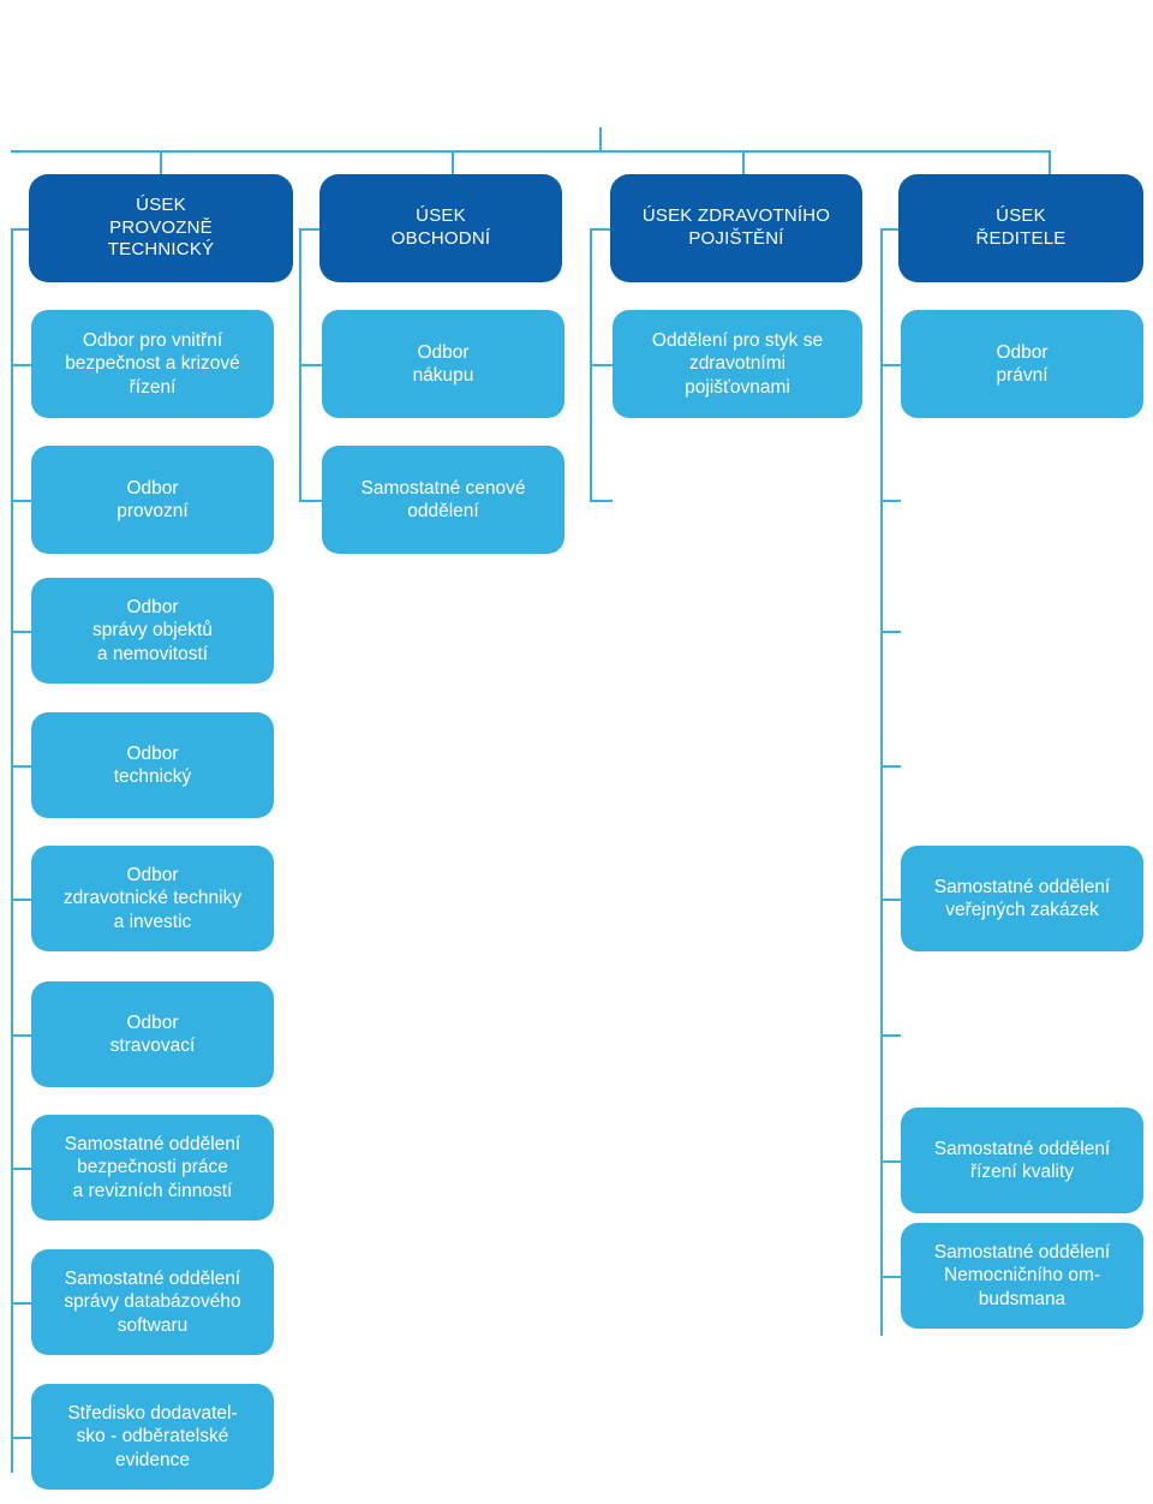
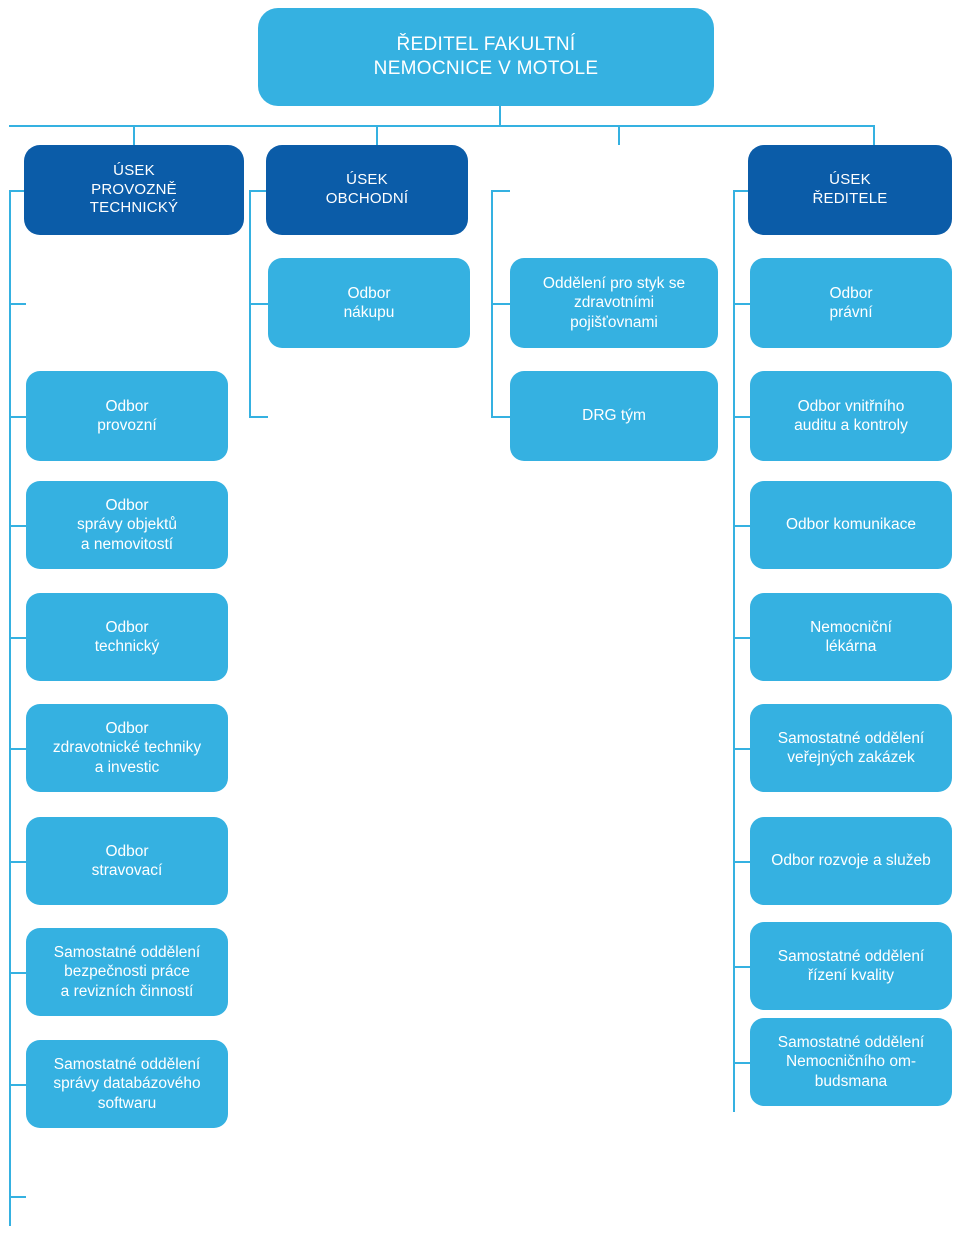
+ ŘEDITEL FAKULTNÍ
+ NEMOCNICE V MOTOLE
  ÚSEK
  PROVOZNĚ
  TECHNICKÝ
  ÚSEK
  OBCHODNÍ
- ÚSEK ZDRAVOTNÍHO
- POJIŠTĚNÍ
  ÚSEK
  ŘEDITELE
- Odbor pro vnitřní
- bezpečnost a krizové
- řízení
  Odbor
  provozní
  Odbor
  správy objektů
  a nemovitostí
  Odbor
  technický
  Odbor
  zdravotnické techniky
  a investic
  Odbor
  stravovací
  Samostatné oddělení
  bezpečnosti práce
  a revizních činností
  Samostatné oddělení
  správy databázového
  softwaru
- Středisko dodavatel-
- sko - odběratelské
- evidence
  Odbor
  nákupu
- Samostatné cenové
- oddělení
  Oddělení pro styk se
  zdravotními
  pojišťovnami
+ DRG tým
  Odbor
  právní
+ Odbor vnitřního
+ auditu a kontroly
+ Odbor komunikace
+ Nemocniční
+ lékárna
  Samostatné oddělení
  veřejných zakázek
+ Odbor rozvoje a služeb
  Samostatné oddělení
  řízení kvality
  Samostatné oddělení
  Nemocničního om-
  budsmana
